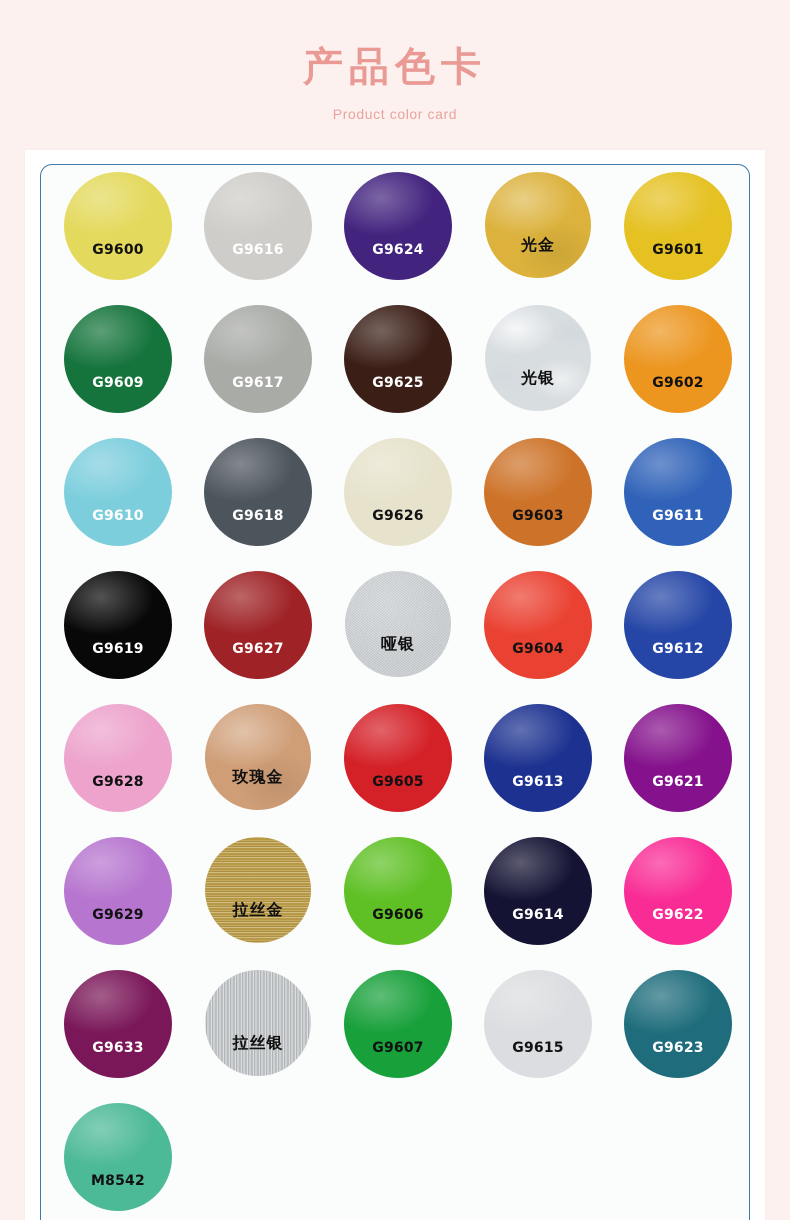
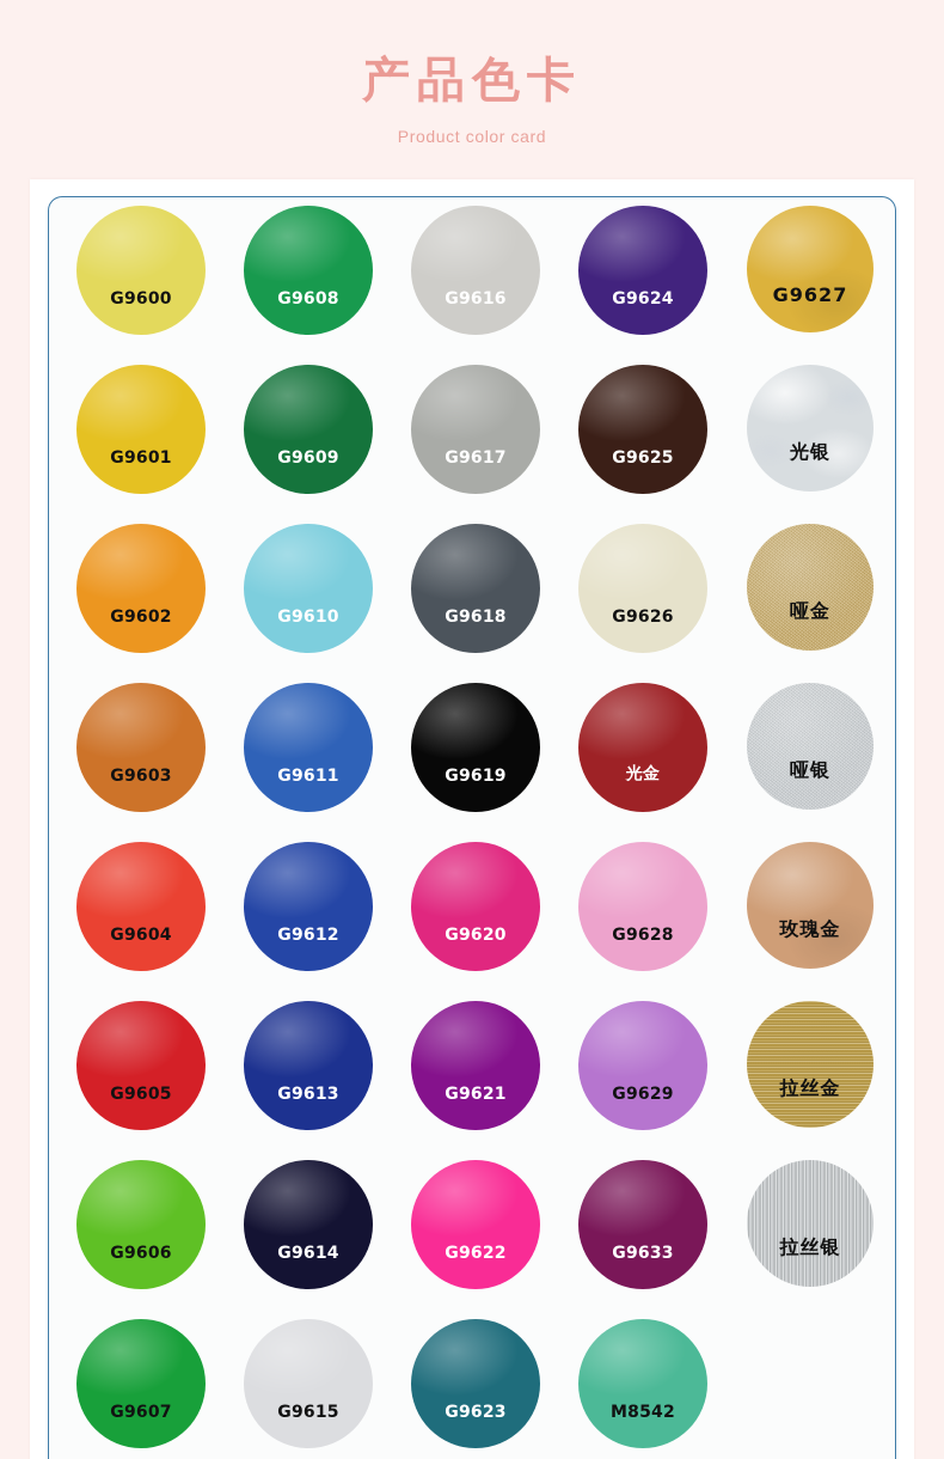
  产品色卡
  Product color card
  G9600
+ G9608
  G9616
  G9624
- 光金
+ G9627
  G9601
  G9609
  G9617
  G9625
  光银
  G9602
  G9610
  G9618
  G9626
+ 哑金
  G9603
  G9611
  G9619
- G9627
+ 光金
  哑银
  G9604
  G9612
+ G9620
  G9628
  玫瑰金
  G9605
  G9613
  G9621
  G9629
  拉丝金
  G9606
  G9614
  G9622
  G9633
  拉丝银
  G9607
  G9615
  G9623
  M8542
